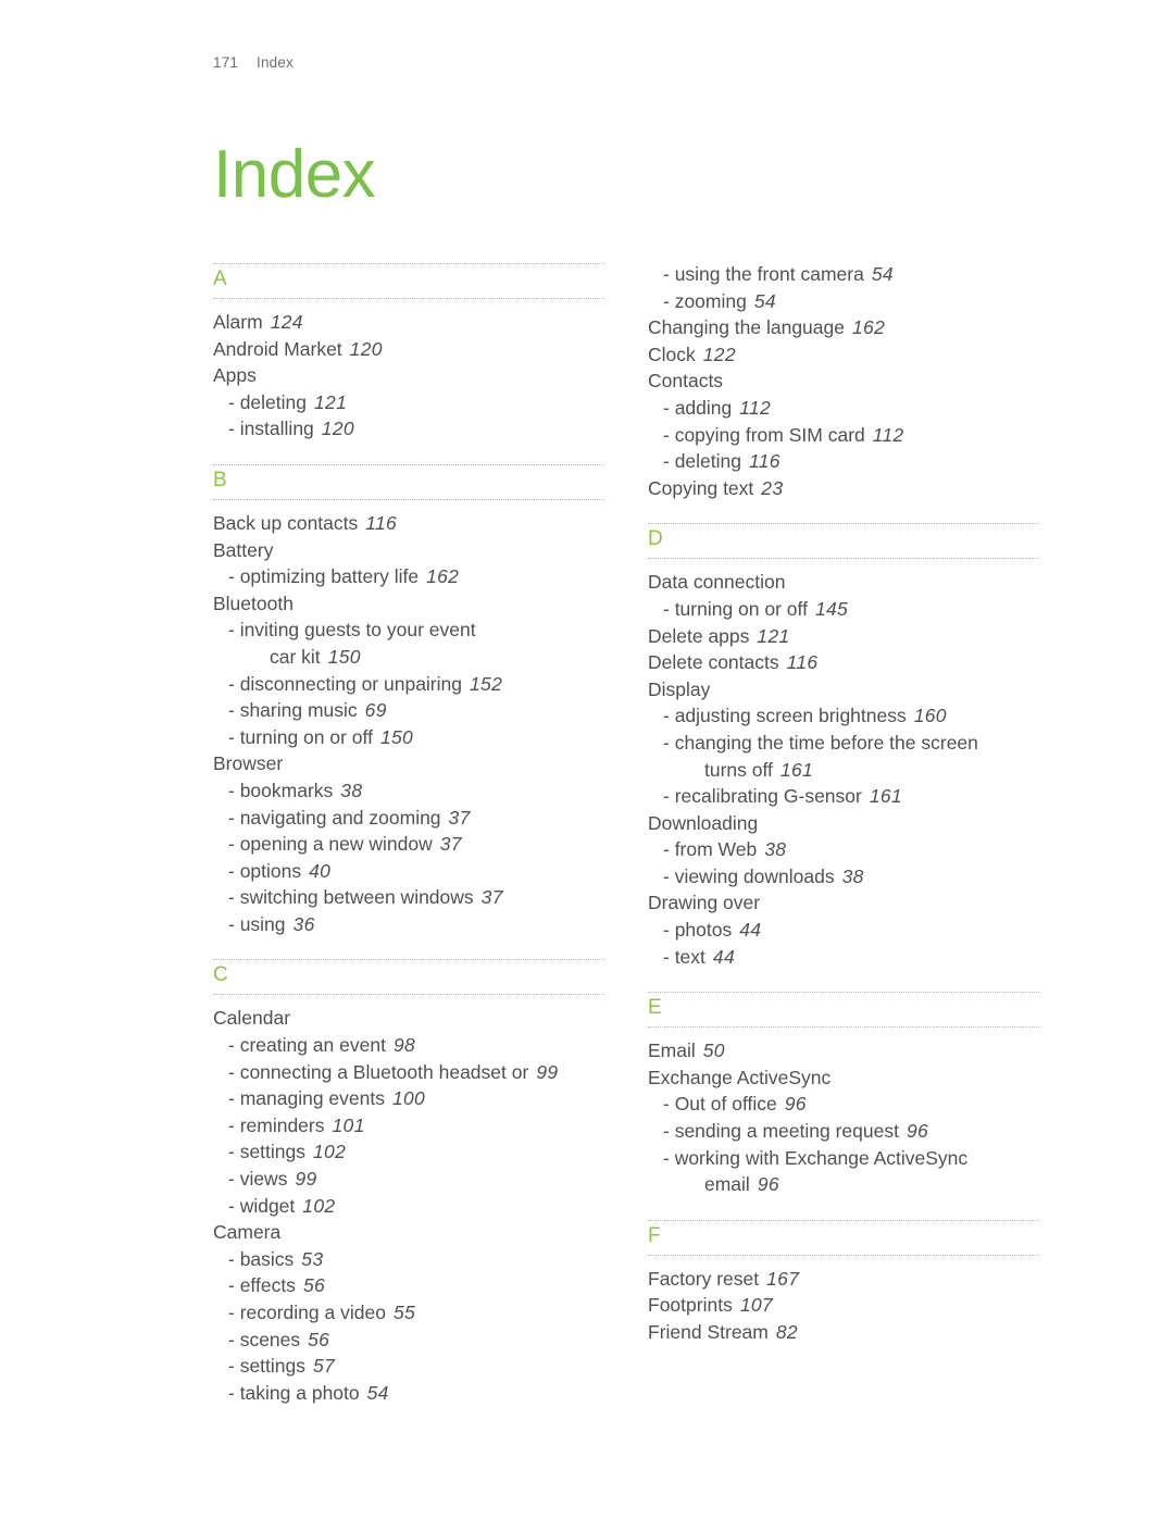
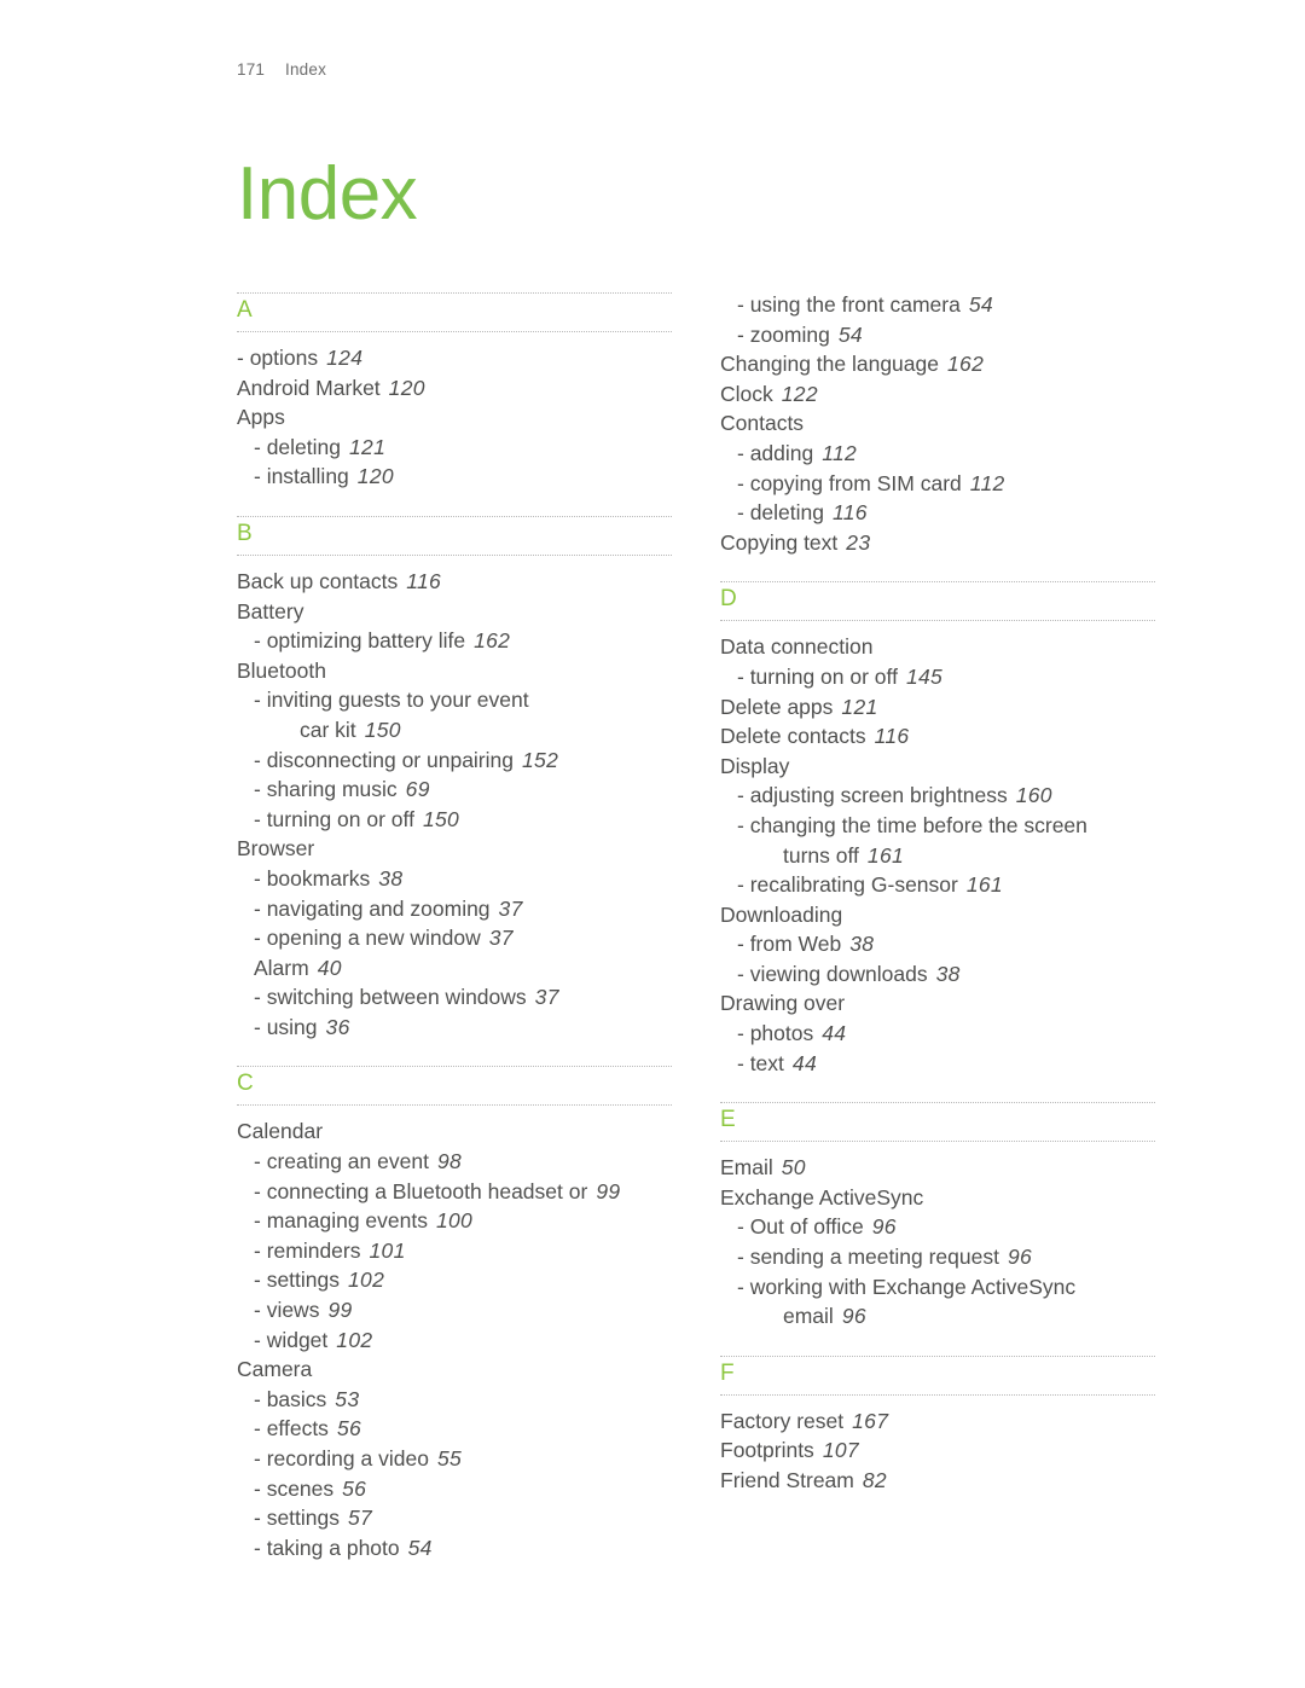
  171 Index
  Index
  A
- Alarm 124
+ - options 124
  Android Market 120
  Apps
  - deleting 121
  - installing 120
  B
  Back up contacts 116
  Battery
  - optimizing battery life 162
  Bluetooth
  - inviting guests to your event
  car kit 150
  - disconnecting or unpairing 152
  - sharing music 69
  - turning on or off 150
  Browser
  - bookmarks 38
  - navigating and zooming 37
  - opening a new window 37
- - options 40
+ Alarm 40
  - switching between windows 37
  - using 36
  C
  Calendar
  - creating an event 98
  - connecting a Bluetooth headset or 99
  - managing events 100
  - reminders 101
  - settings 102
  - views 99
  - widget 102
  Camera
  - basics 53
  - effects 56
  - recording a video 55
  - scenes 56
  - settings 57
  - taking a photo 54
  - using the front camera 54
  - zooming 54
  Changing the language 162
  Clock 122
  Contacts
  - adding 112
  - copying from SIM card 112
  - deleting 116
  Copying text 23
  D
  Data connection
  - turning on or off 145
  Delete apps 121
  Delete contacts 116
  Display
  - adjusting screen brightness 160
  - changing the time before the screen
  turns off 161
  - recalibrating G-sensor 161
  Downloading
  - from Web 38
  - viewing downloads 38
  Drawing over
  - photos 44
  - text 44
  E
  Email 50
  Exchange ActiveSync
  - Out of office 96
  - sending a meeting request 96
  - working with Exchange ActiveSync
  email 96
  F
  Factory reset 167
  Footprints 107
  Friend Stream 82
